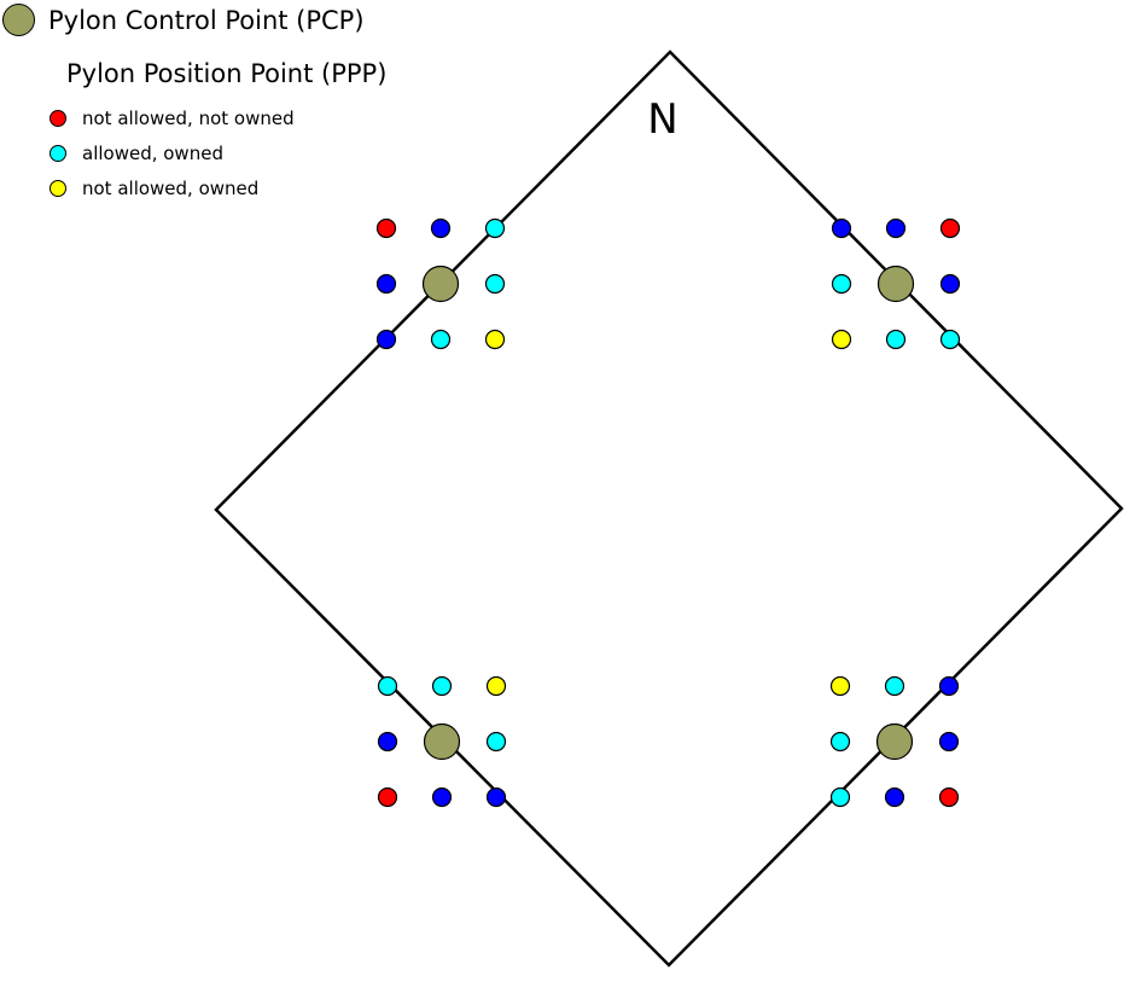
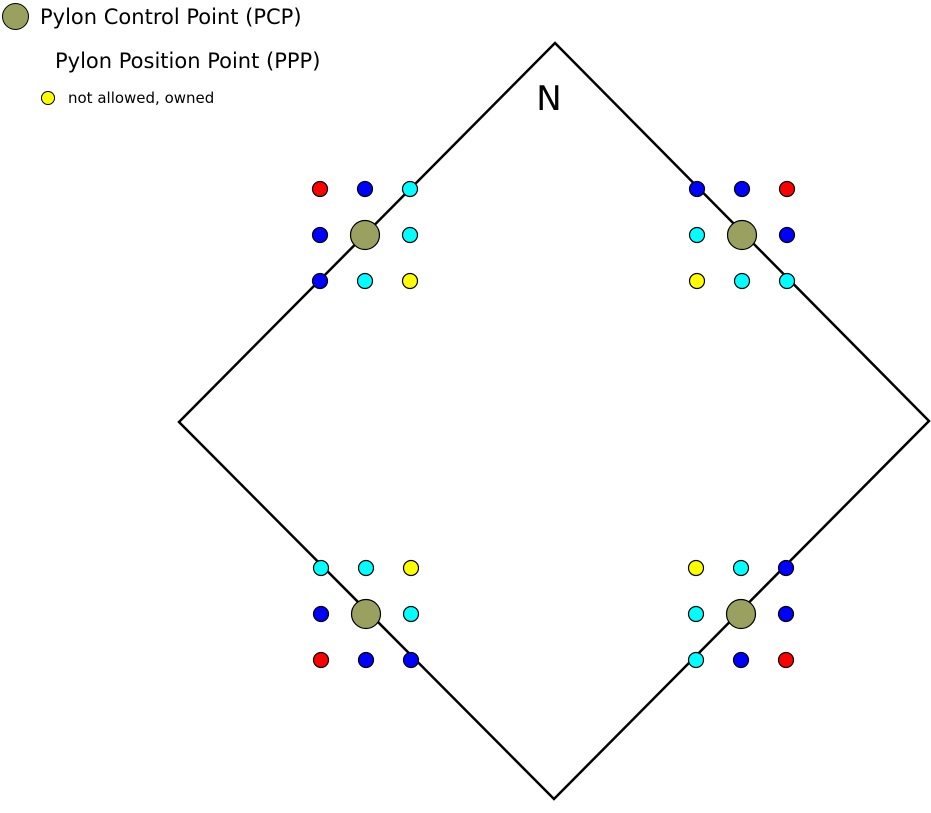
  N
  Pylon Control Point (PCP)
  Pylon Position Point (PPP)
- not allowed, not owned
- allowed, owned
  not allowed, owned
